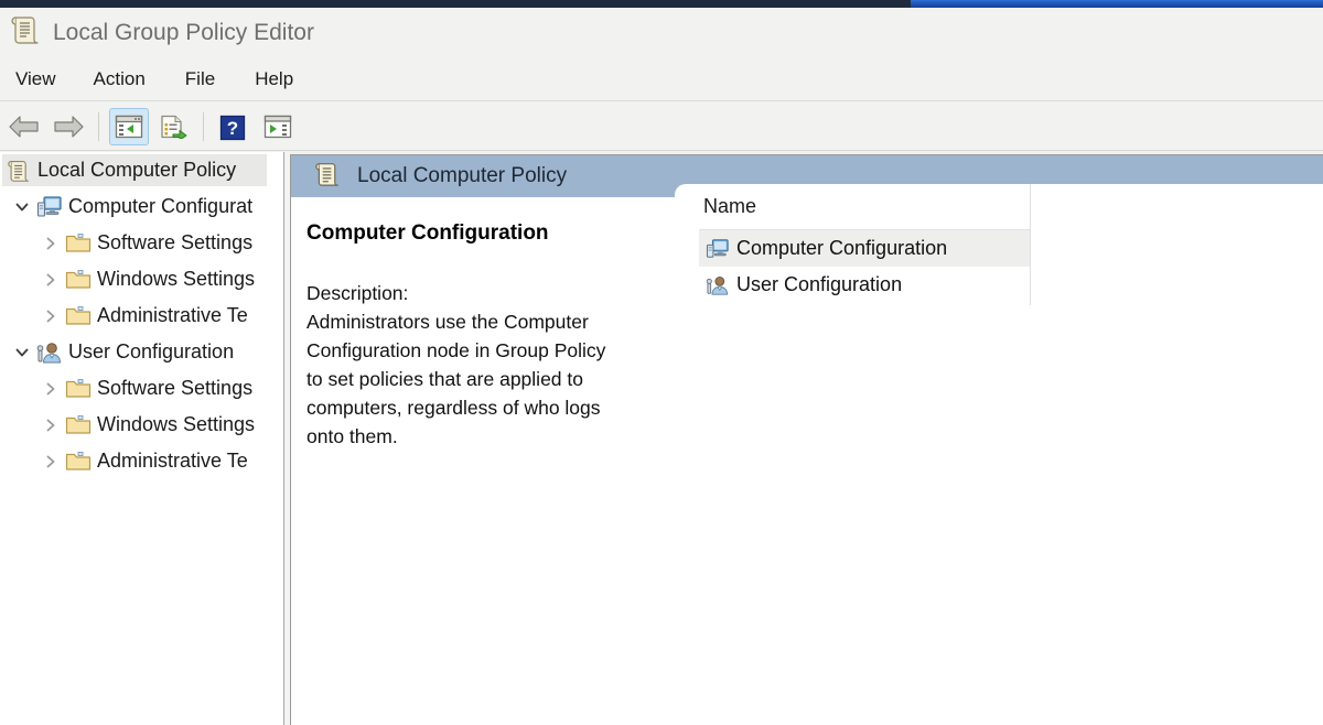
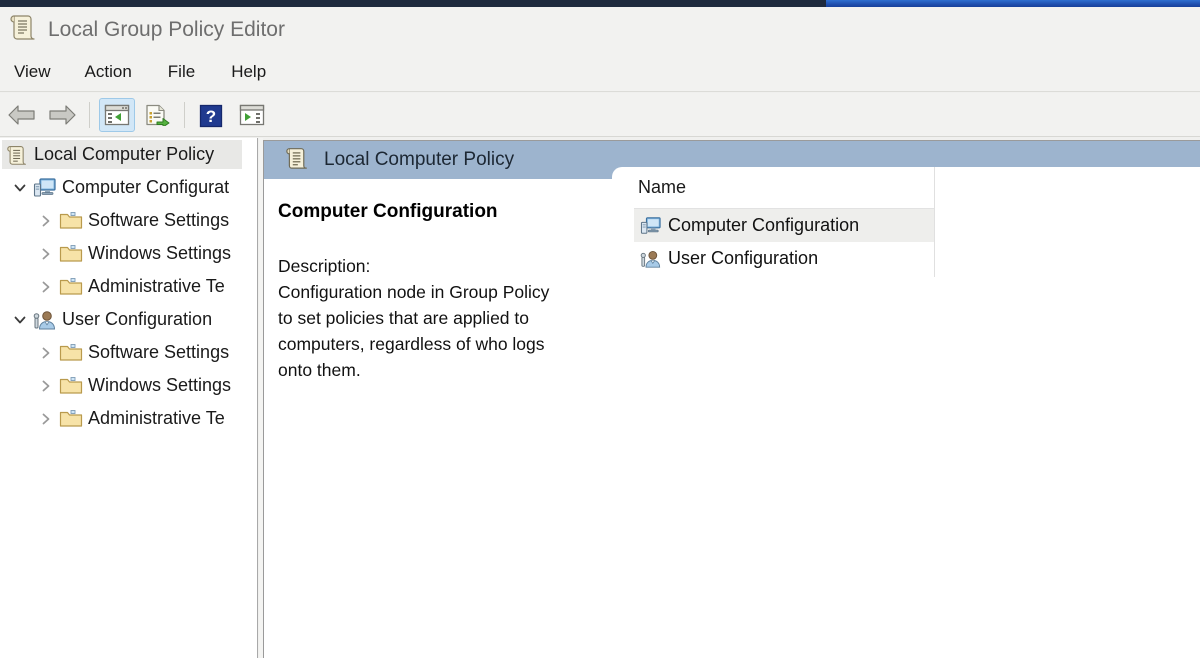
  Local Group Policy Editor
  View
  Action
  File
  Help
  ?
  Local Computer Policy
  Computer Configurat
  Software Settings
  Windows Settings
  Administrative Te
  User Configuration
  Software Settings
  Windows Settings
  Administrative Te
  Local Computer Policy
  Computer Configuration
  Description:
- Administrators use the Computer
  Configuration node in Group Policy
  to set policies that are applied to
  computers, regardless of who logs
  onto them.
  Name
  Computer Configuration
  User Configuration
